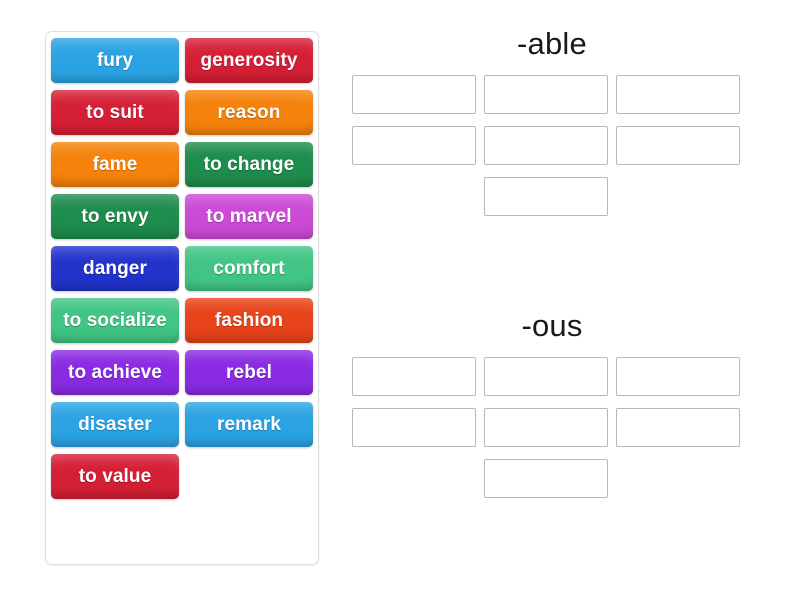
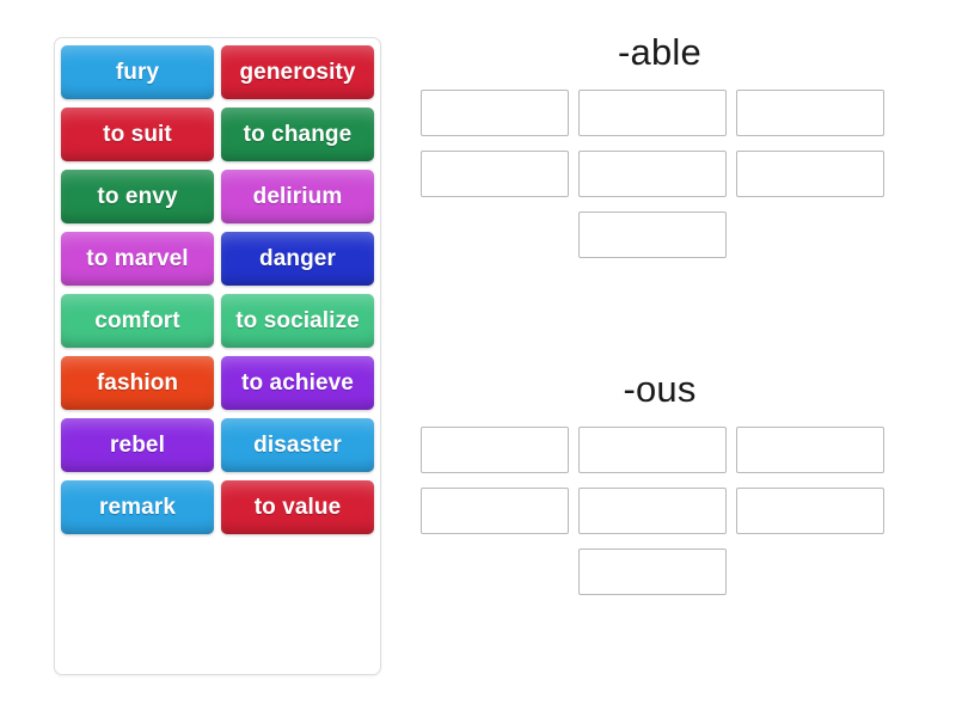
  fury
  generosity
  to suit
- reason
- fame
  to change
  to envy
+ delirium
  to marvel
  danger
  comfort
  to socialize
  fashion
  to achieve
  rebel
  disaster
  remark
  to value
  -able
  -ous
